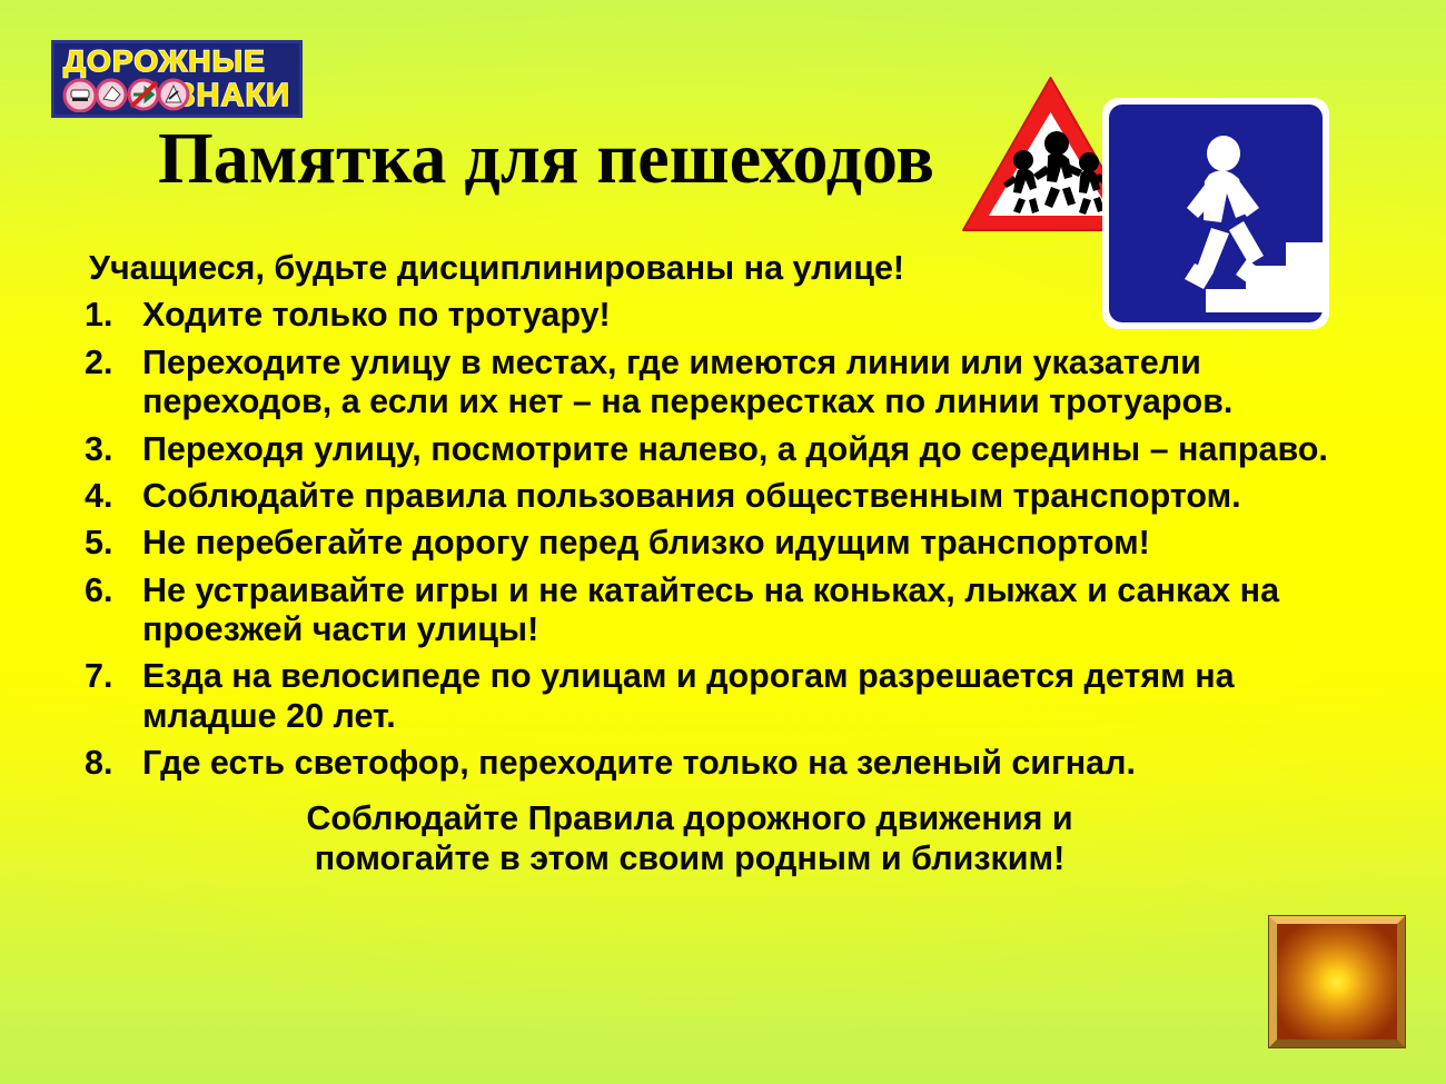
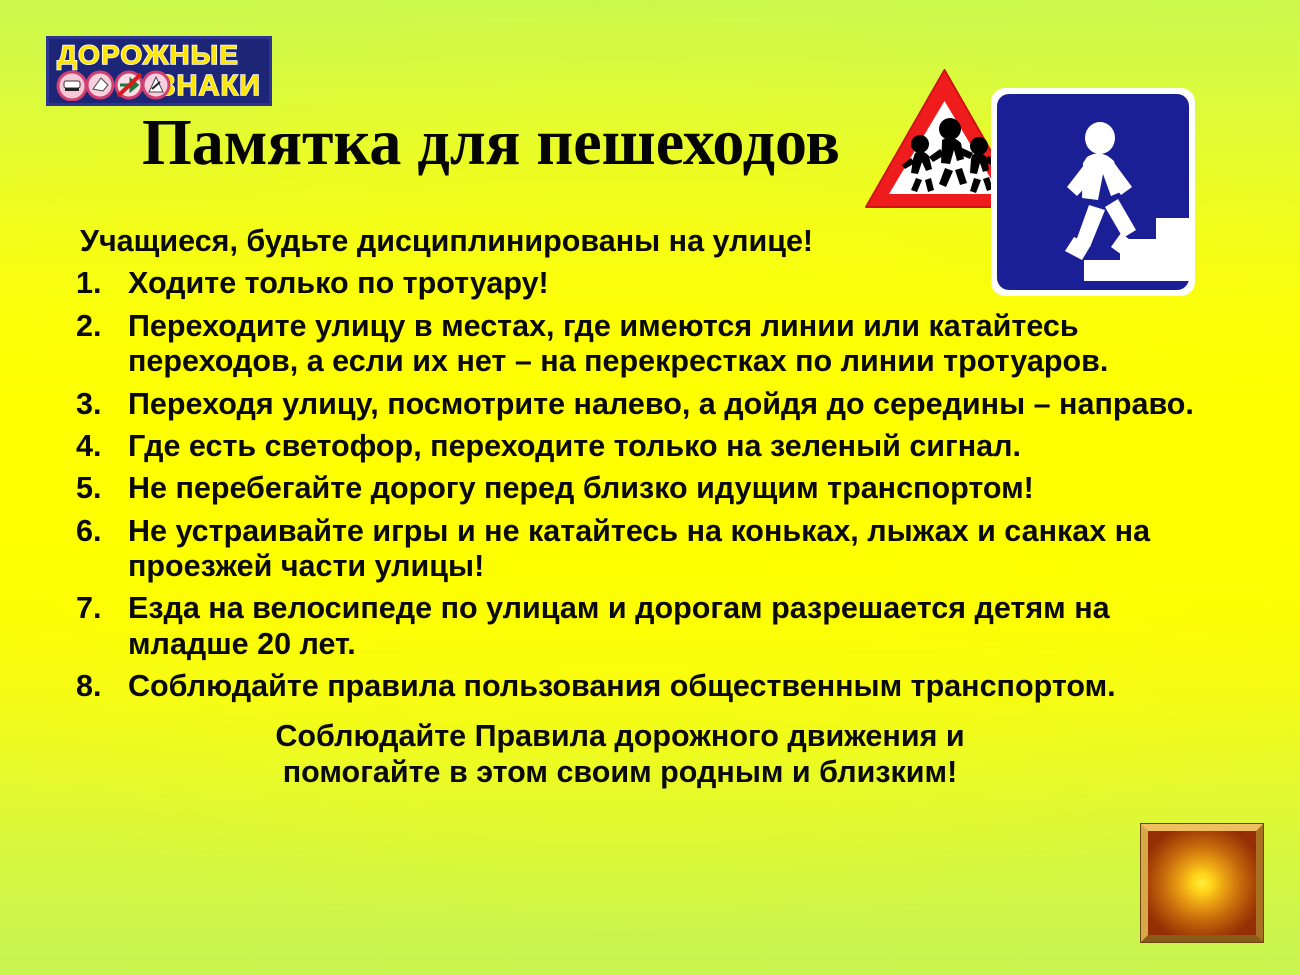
  ДОРОЖНЫЕ
  НАКИ
  Памятка для пешеходов
  Учащиеся, будьте дисциплинированы на улице!
  1.
  Ходите только по тротуару!
  2.
- Переходите улицу в местах, где имеются линии или указатели переходов, а если их нет – на перекрестках по линии тротуаров.
+ Переходите улицу в местах, где имеются линии или катайтесь переходов, а если их нет – на перекрестках по линии тротуаров.
  3.
  Переходя улицу, посмотрите налево, а дойдя до середины – направо.
  4.
- Соблюдайте правила пользования общественным транспортом.
+ Где есть светофор, переходите только на зеленый сигнал.
  5.
  Не перебегайте дорогу перед близко идущим транспортом!
  6.
  Не устраивайте игры и не катайтесь на коньках, лыжах и санках на проезжей части улицы!
  7.
  Езда на велосипеде по улицам и дорогам разрешается детям на младше 20 лет.
  8.
- Где есть светофор, переходите только на зеленый сигнал.
+ Соблюдайте правила пользования общественным транспортом.
  Соблюдайте Правила дорожного движения и
  помогайте в этом своим родным и близким!
